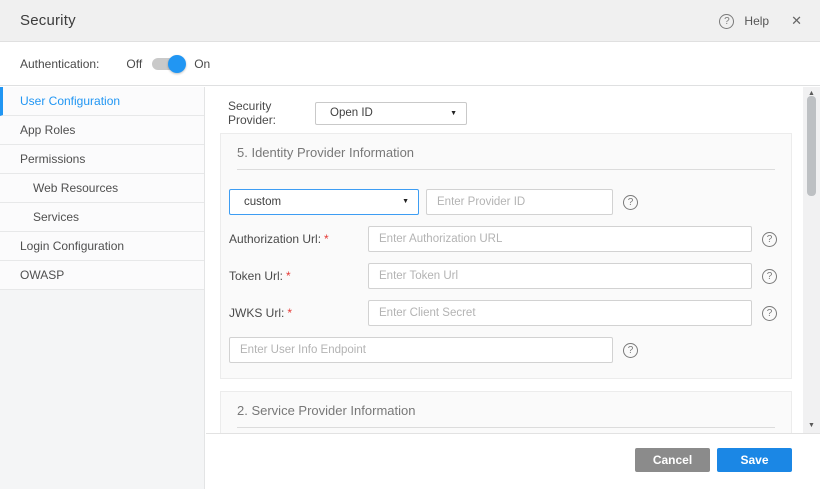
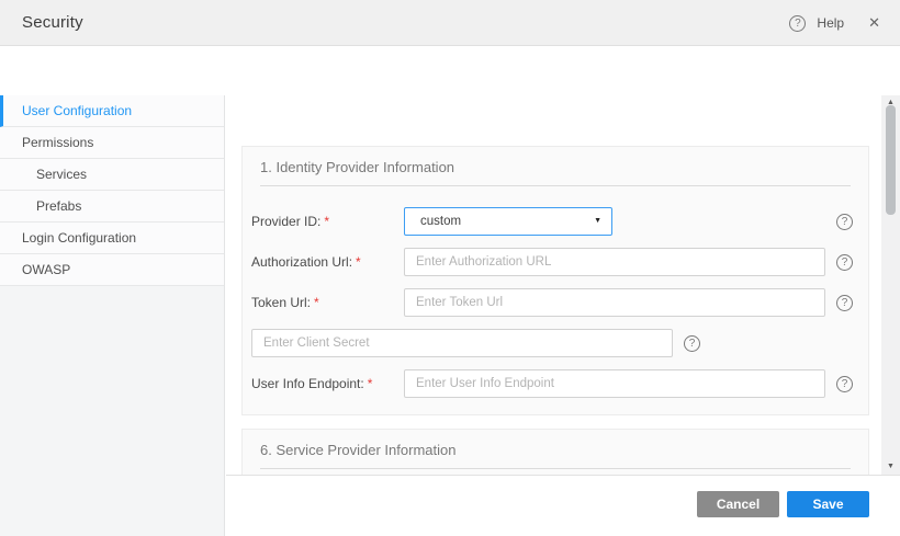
  Security
  ?
  Help
  ✕
- Authentication:
- Off
- On
  User Configuration
- App Roles
  Permissions
- Web Resources
  Services
+ Prefabs
  Login Configuration
  OWASP
- Security Provider:
- Open ID
- 5. Identity Provider Information
+ 1. Identity Provider Information
+ Provider ID: *
  custom
- Enter Provider ID
  ?
  Authorization Url: *
  Enter Authorization URL
  ?
  Token Url: *
  Enter Token Url
  ?
- JWKS Url: *
  Enter Client Secret
  ?
+ User Info Endpoint: *
  Enter User Info Endpoint
  ?
- 2. Service Provider Information
+ 6. Service Provider Information
  Cancel
  Save
